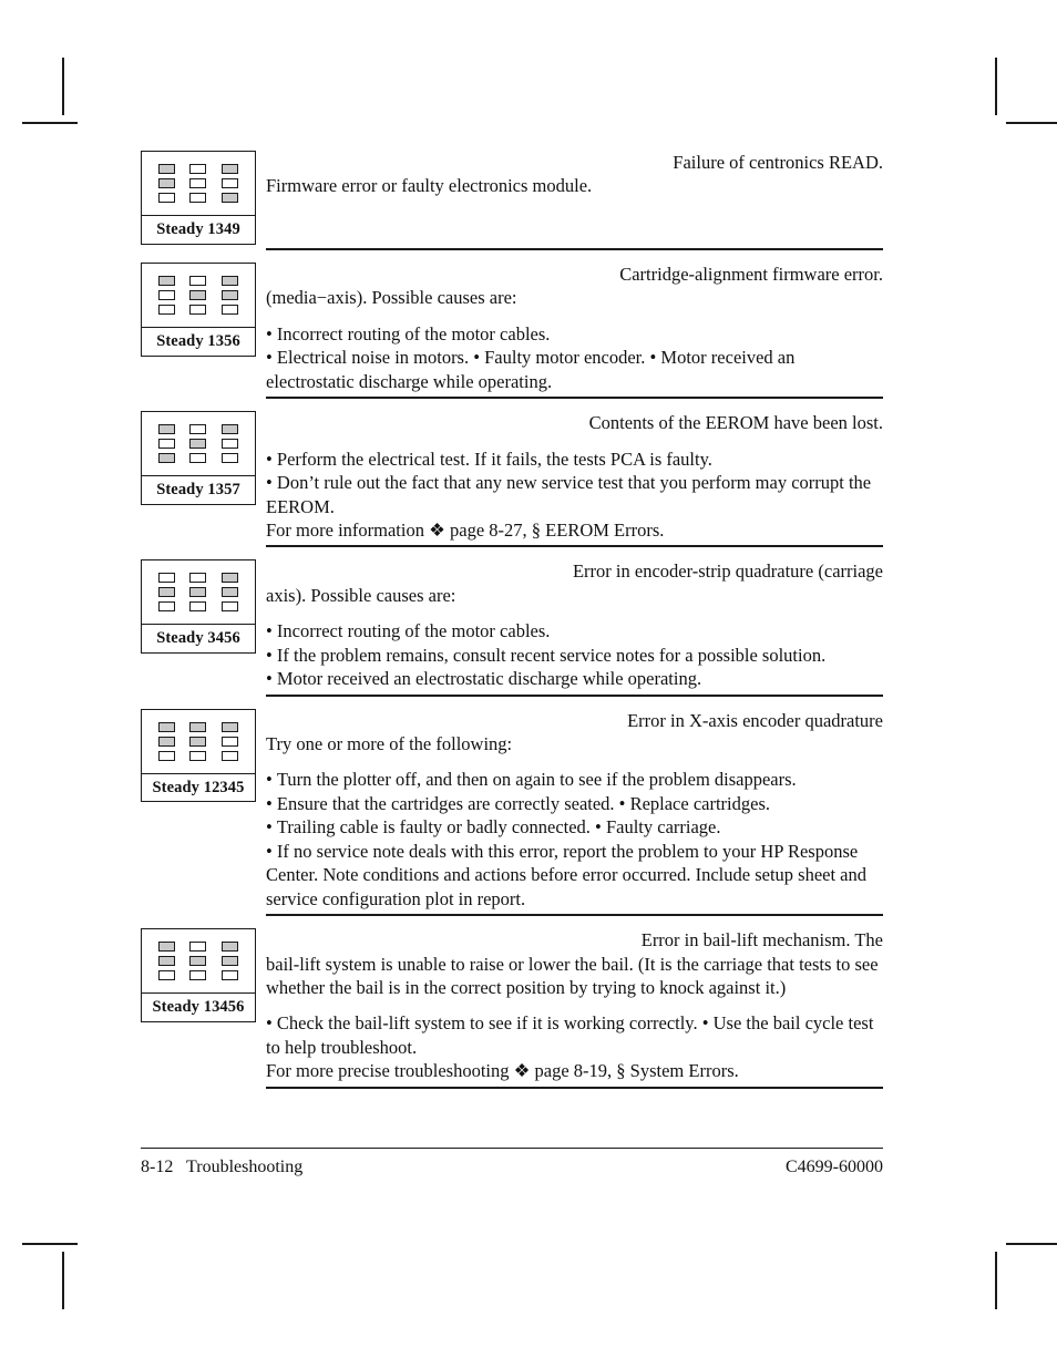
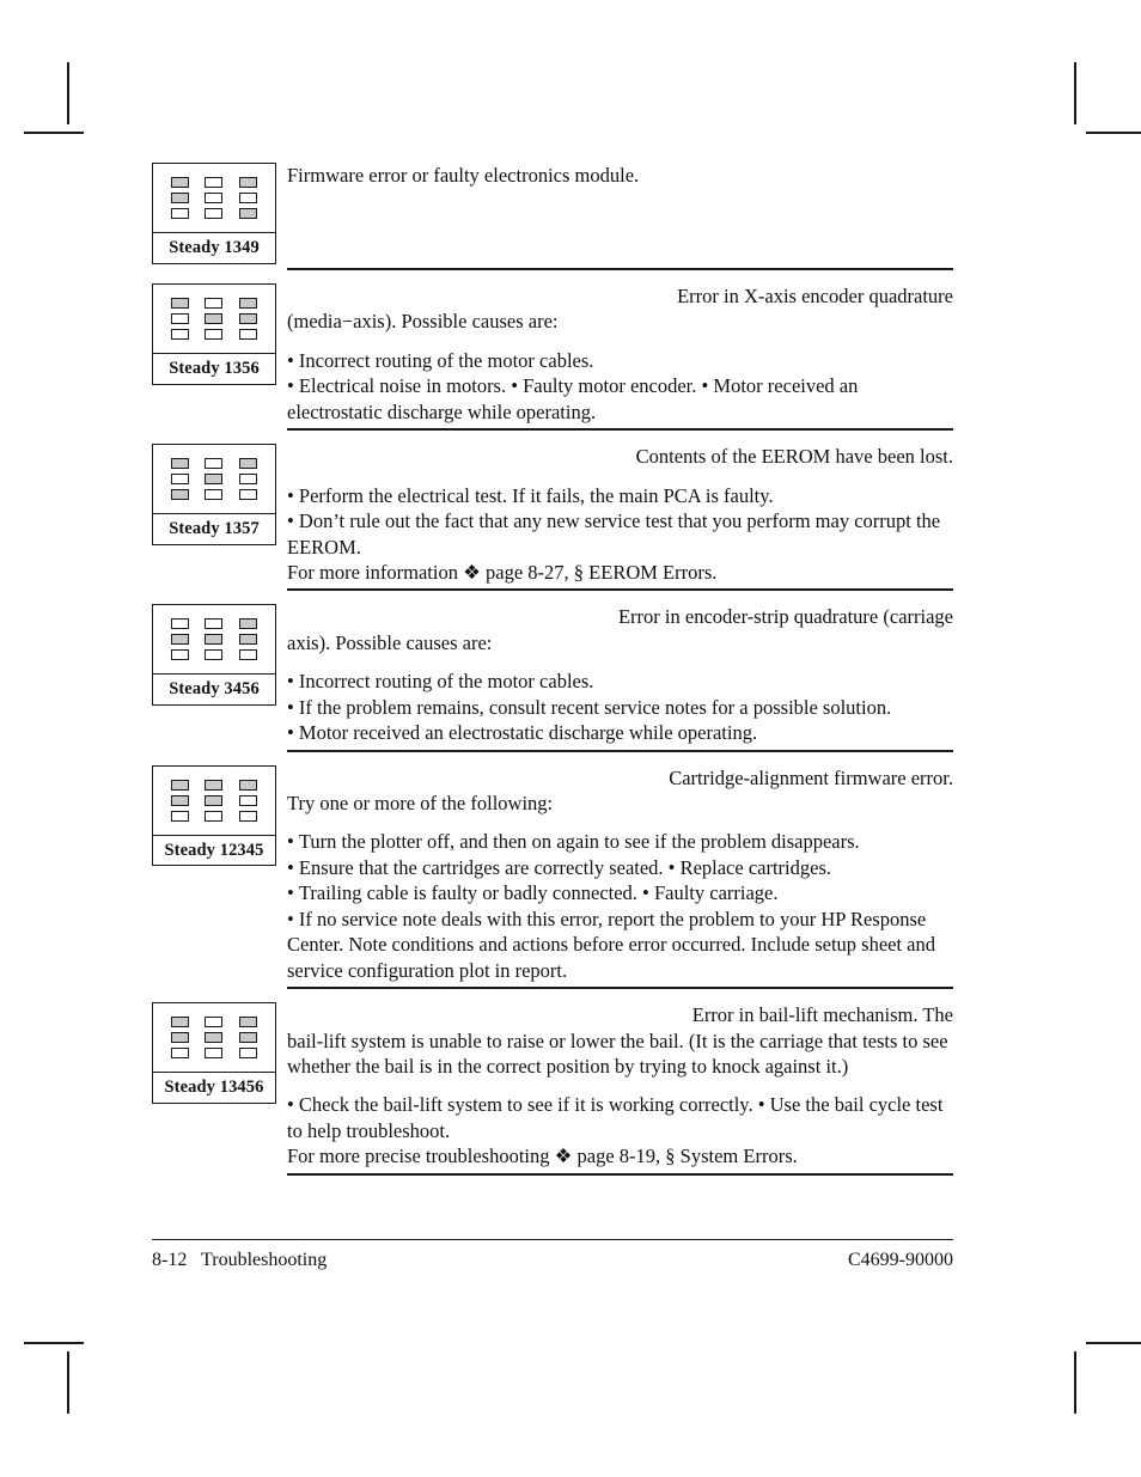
  Steady 1349
- Failure of centronics READ.
  Firmware error or faulty electronics module.
  Steady 1356
- Cartridge-alignment firmware error.
+ Error in X-axis encoder quadrature
  (media−axis). Possible causes are:
  Incorrect routing of the motor cables.
  Electrical noise in motors. • Faulty motor encoder. • Motor received an electrostatic discharge while operating.
  Steady 1357
  Contents of the EEROM have been lost.
- Perform the electrical test. If it fails, the tests PCA is faulty.
+ Perform the electrical test. If it fails, the main PCA is faulty.
  Don’t rule out the fact that any new service test that you perform may corrupt the EEROM.
  For more information ❖ page 8-27, § EEROM Errors.
  Steady 3456
  Error in encoder-strip quadrature (carriage
  axis). Possible causes are:
  Incorrect routing of the motor cables.
  If the problem remains, consult recent service notes for a possible solution.
  Motor received an electrostatic discharge while operating.
  Steady 12345
- Error in X-axis encoder quadrature
+ Cartridge-alignment firmware error.
  Try one or more of the following:
  Turn the plotter off, and then on again to see if the problem disappears.
  Ensure that the cartridges are correctly seated. • Replace cartridges.
  Trailing cable is faulty or badly connected. • Faulty carriage.
  If no service note deals with this error, report the problem to your HP Response Center. Note conditions and actions before error occurred. Include setup sheet and service configuration plot in report.
  Steady 13456
  Error in bail-lift mechanism. The
  bail-lift system is unable to raise or lower the bail. (It is the carriage that tests to see whether the bail is in the correct position by trying to knock against it.)
  Check the bail-lift system to see if it is working correctly. • Use the bail cycle test to help troubleshoot.
  For more precise troubleshooting ❖ page 8-19, § System Errors.
  8-12 Troubleshooting
- C4699-60000
+ C4699-90000
